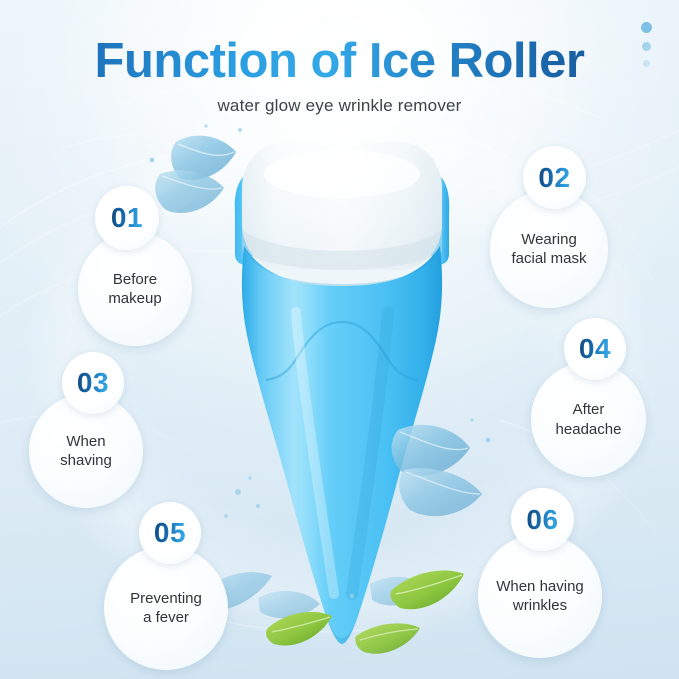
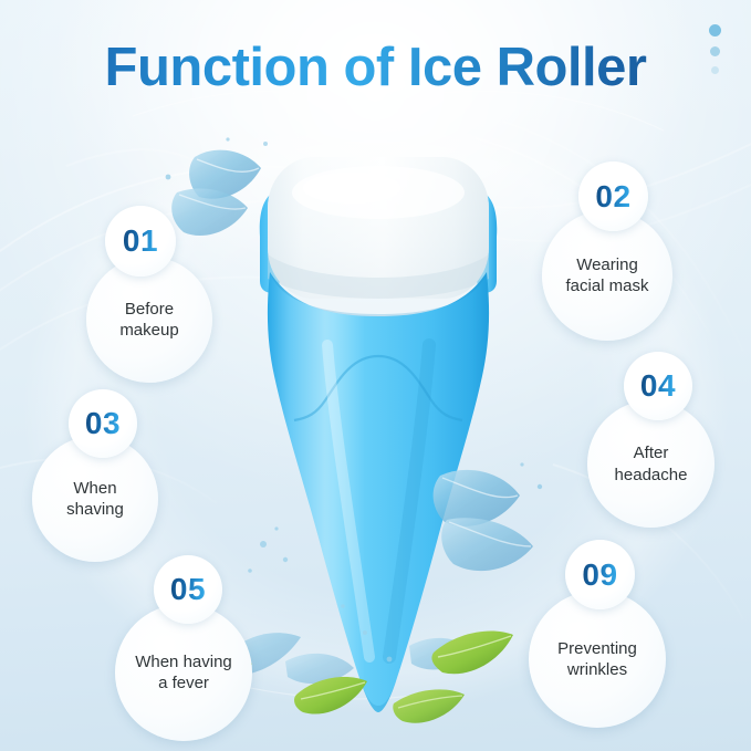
  Function of Ice Roller
- water glow eye wrinkle remover
  Before
  makeup
  01
  Wearing
  facial mask
  02
  When
  shaving
  03
  After
  headache
  04
- Preventing
+ When having
  a fever
  05
- When having
+ Preventing
  wrinkles
- 06
+ 09
